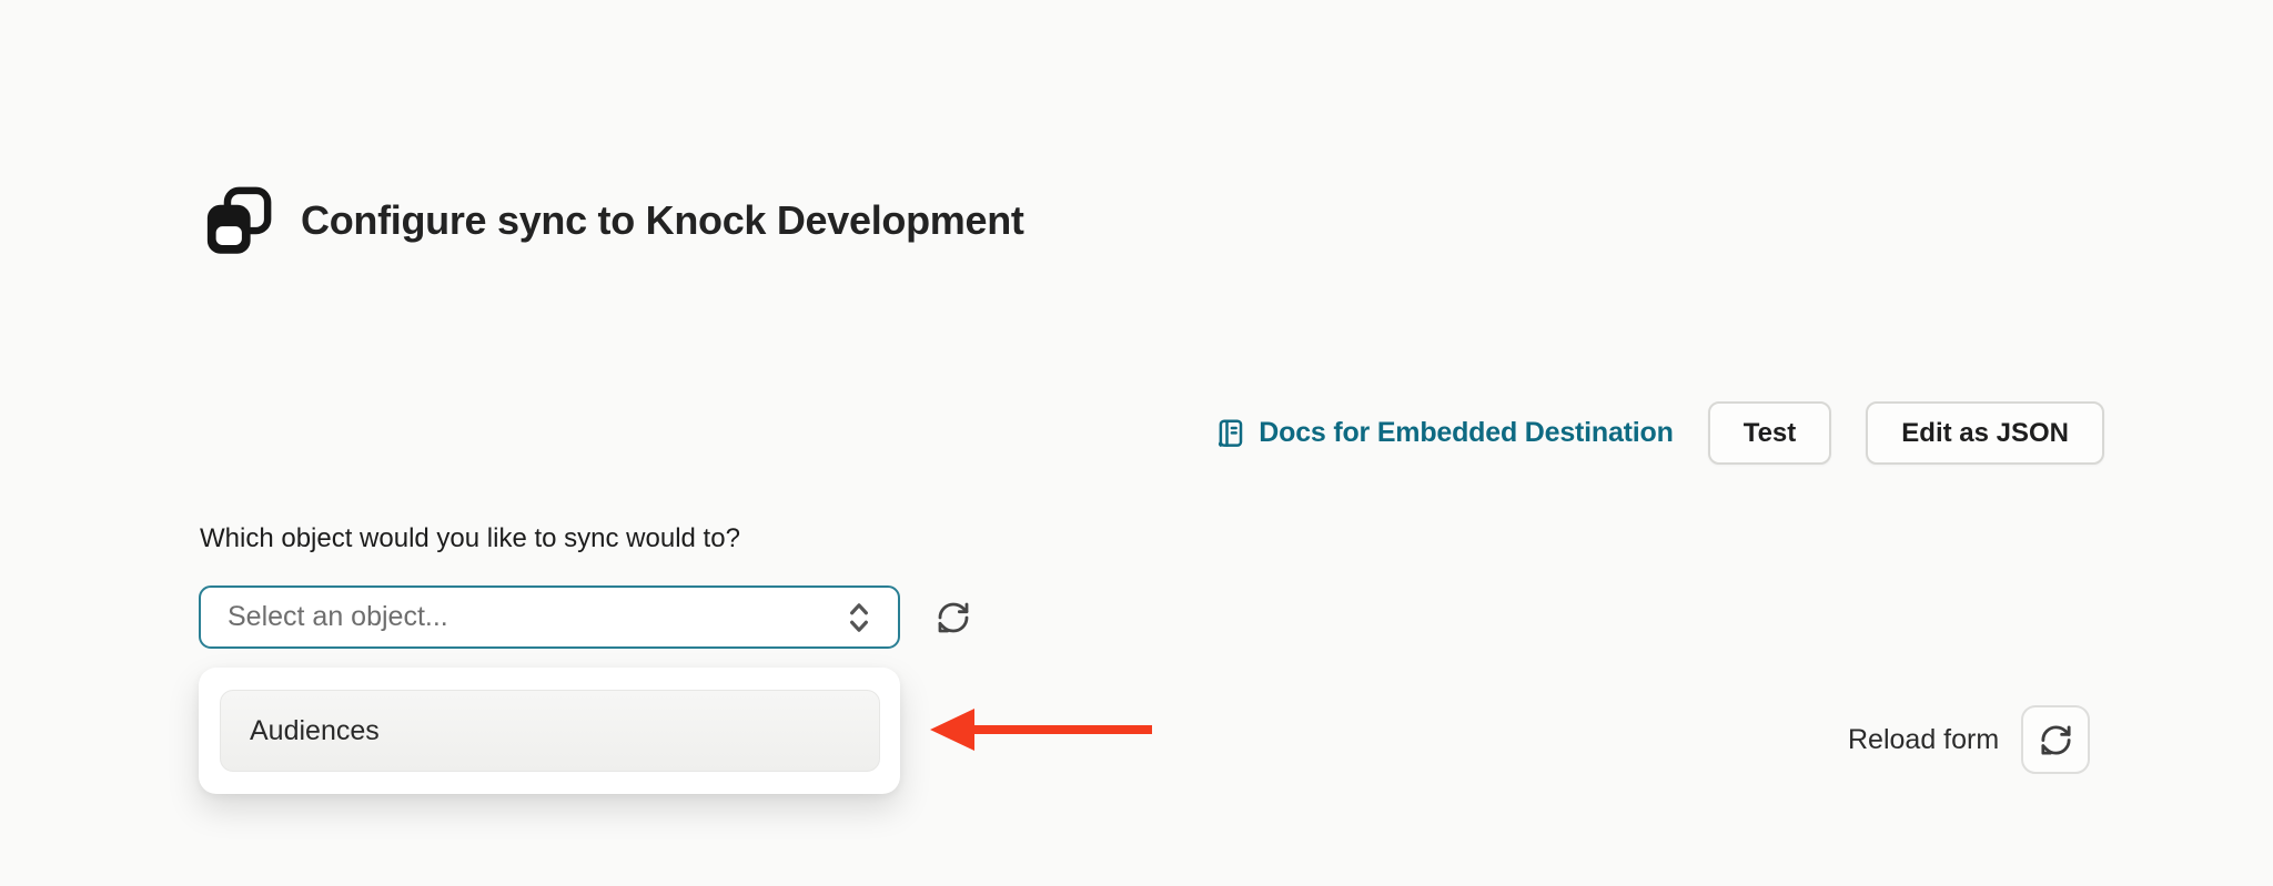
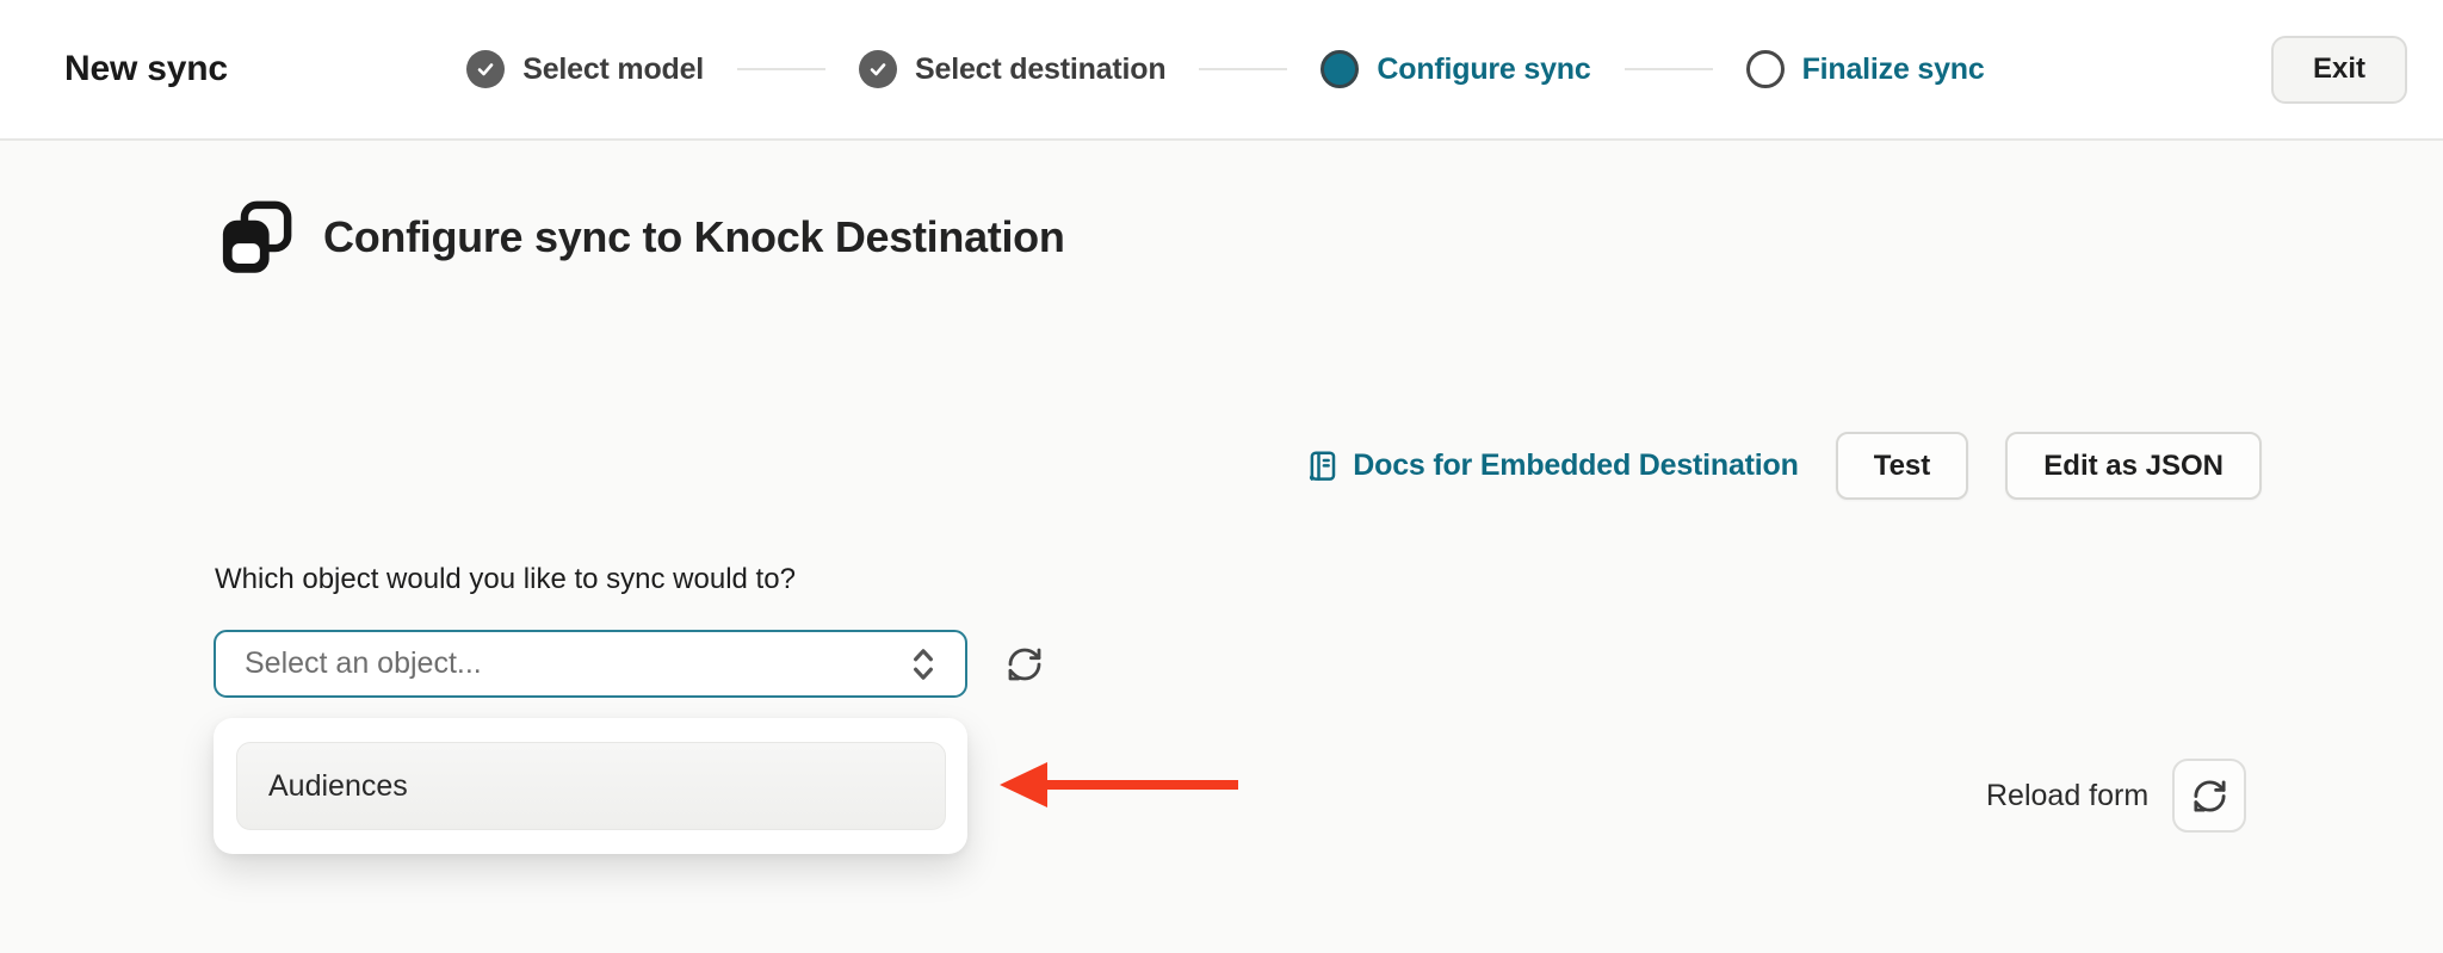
+ New sync
+ Select model
+ Select destination
+ Configure sync
+ Finalize sync
+ Exit
- Configure sync to Knock Development
+ Configure sync to Knock Destination
  Docs for Embedded Destination
  Test
  Edit as JSON
  Which object would you like to sync would to?
  Select an object...
  Audiences
  Reload form
